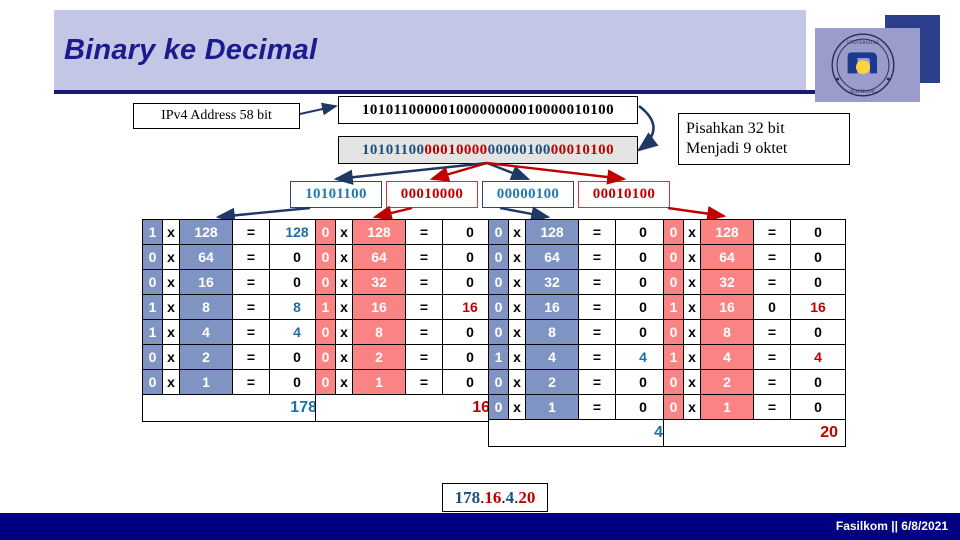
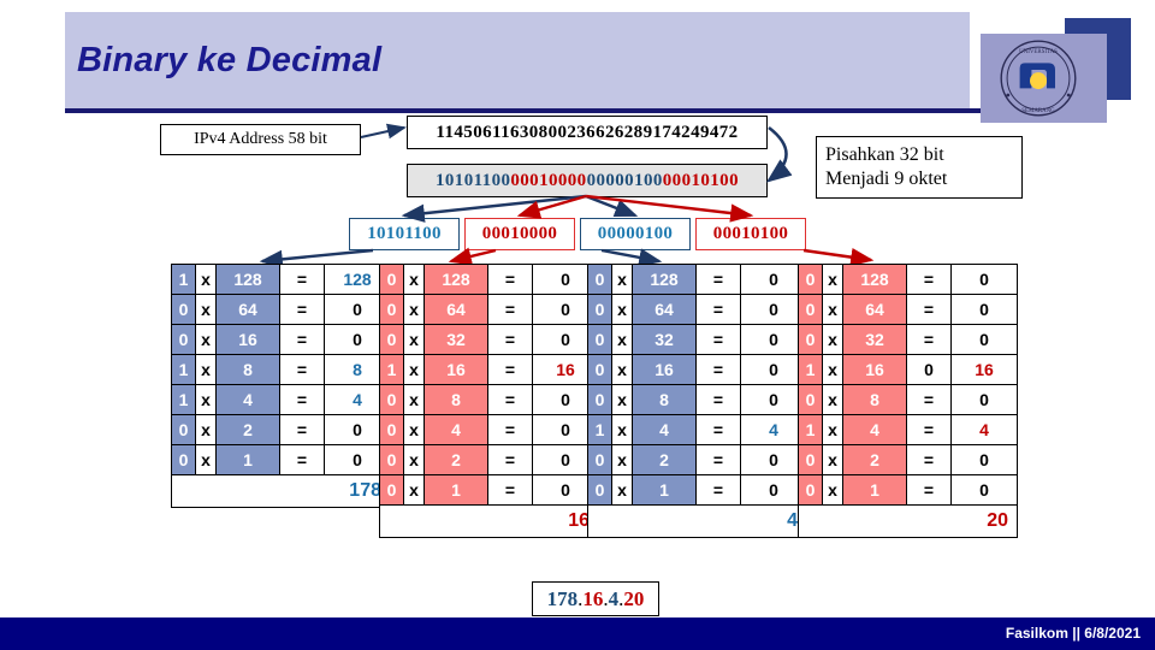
  Binary ke Decimal
  IPv4 Address 58 bit
- 10101100000100000000010000010100
+ 11450611630800236626289174249472
  10101100
  00010000
  00000100
  00010100
  Pisahkan 32 bit
  Menjadi 9 oktet
  10101100
  00010000
  00000100
  00010100
  1	x	128	=	128
  0	x	64	=	0
  0	x	16	=	0
  1	x	8	=	8
  1	x	4	=	4
  0	x	2	=	0
  0	x	1	=	0
  178
  0	x	128	=	0
  0	x	64	=	0
  0	x	32	=	0
  1	x	16	=	16
  0	x	8	=	0
+ 0	x	4	=	0
  0	x	2	=	0
  0	x	1	=	0
  16
  0	x	128	=	0
  0	x	64	=	0
  0	x	32	=	0
  0	x	16	=	0
  0	x	8	=	0
  1	x	4	=	4
  0	x	2	=	0
  0	x	1	=	0
  4
  0	x	128	=	0
  0	x	64	=	0
  0	x	32	=	0
  1	x	16	0	16
  0	x	8	=	0
  1	x	4	=	4
  0	x	2	=	0
  0	x	1	=	0
  20
  178
  .
  16
  .
  4
  .
  20
  Fasilkom || 6/8/2021
